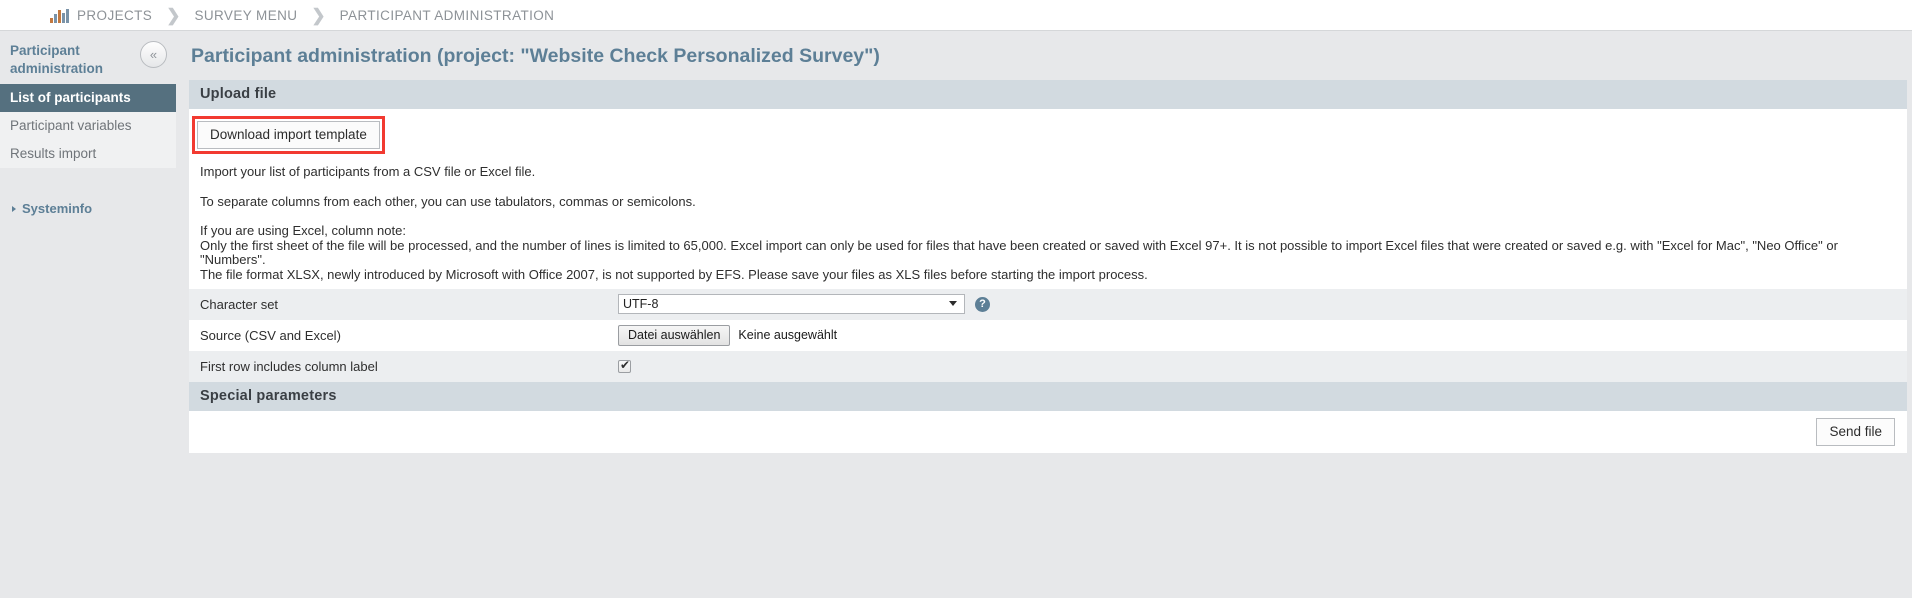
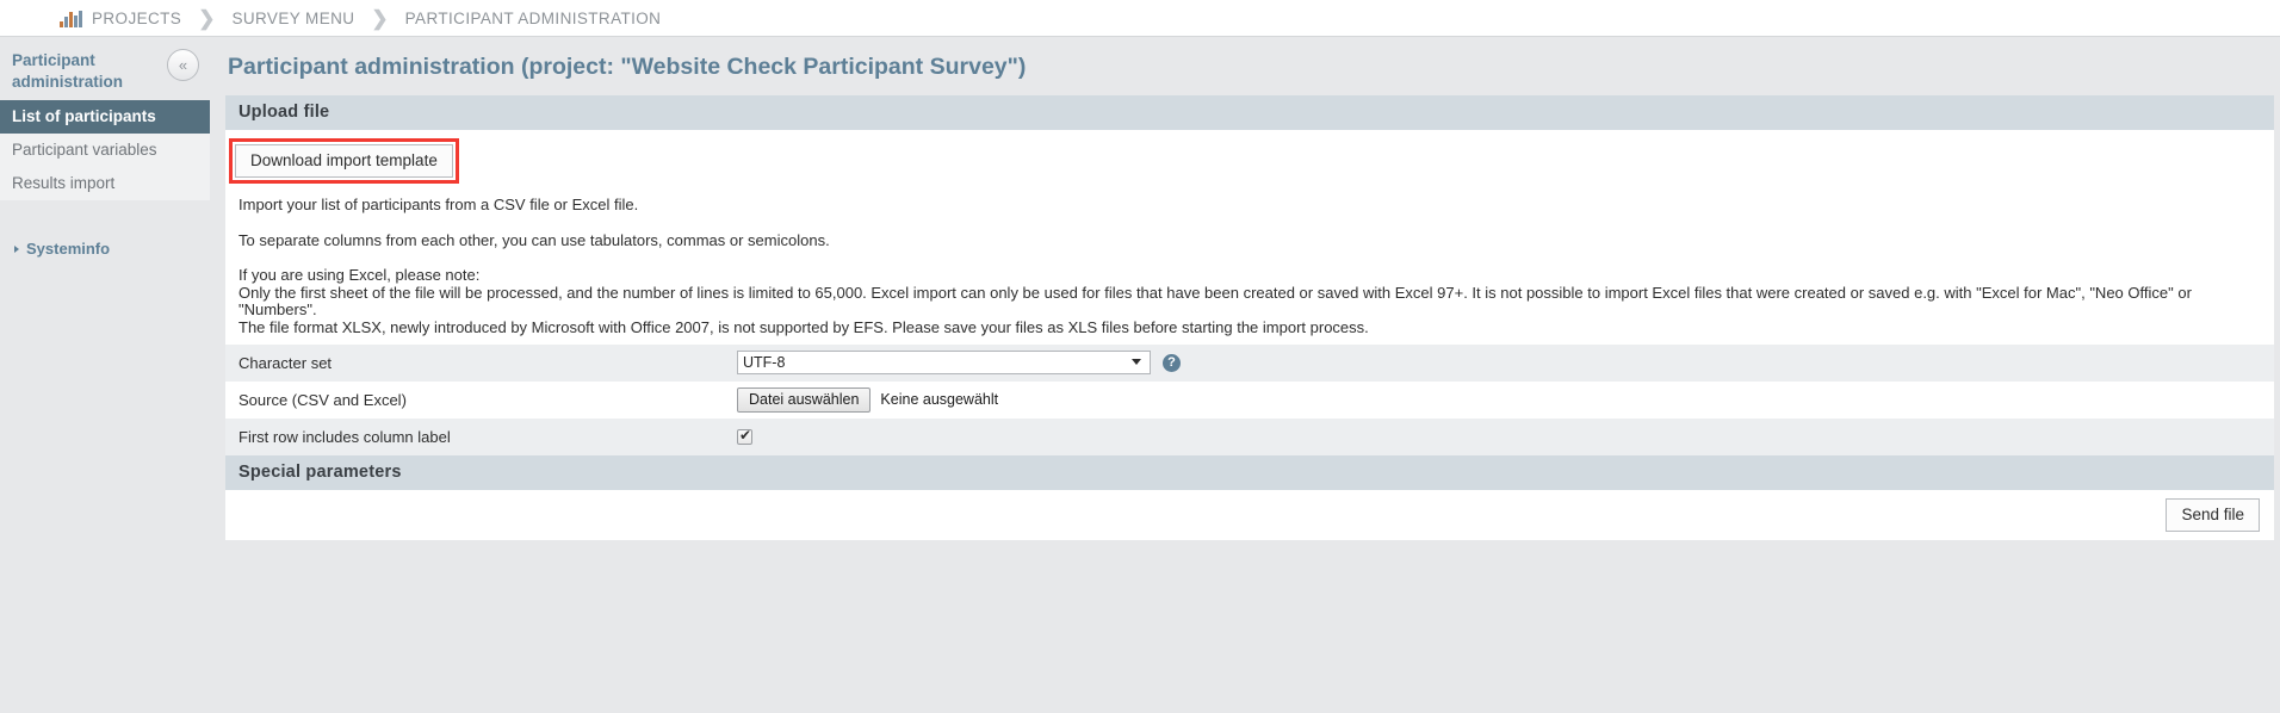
  PROJECTS
  ❯
  SURVEY MENU
  ❯
  PARTICIPANT ADMINISTRATION
  Participant administration
  List of participants
  Participant variables
  Results import
  Systeminfo
  «
- Participant administration (project: "Website Check Personalized Survey")
+ Participant administration (project: "Website Check Participant Survey")
  Upload file
  Download import template
  Import your list of participants from a CSV file or Excel file.
  To separate columns from each other, you can use tabulators, commas or semicolons.
- If you are using Excel, column note:
+ If you are using Excel, please note:
  Only the first sheet of the file will be processed, and the number of lines is limited to 65,000. Excel import can only be used for files that have been created or saved with Excel 97+. It is not possible to import Excel files that were created or saved e.g. with "Excel for Mac", "Neo Office" or "Numbers".
  The file format XLSX, newly introduced by Microsoft with Office 2007, is not supported by EFS. Please save your files as XLS files before starting the import process.
  Character set
  UTF-8
  ?
  Source (CSV and Excel)
  Datei auswählen
  Keine ausgewählt
  First row includes column label
  Special parameters
  Send file
